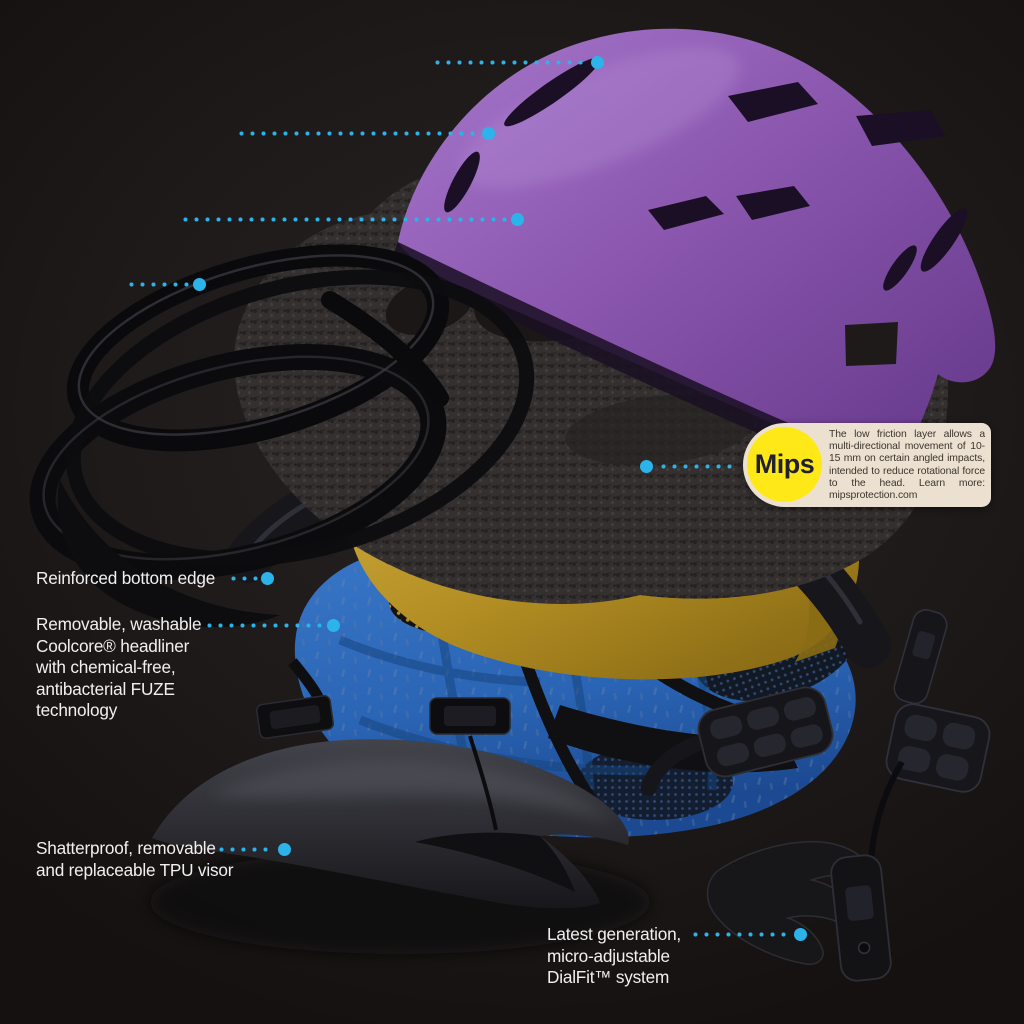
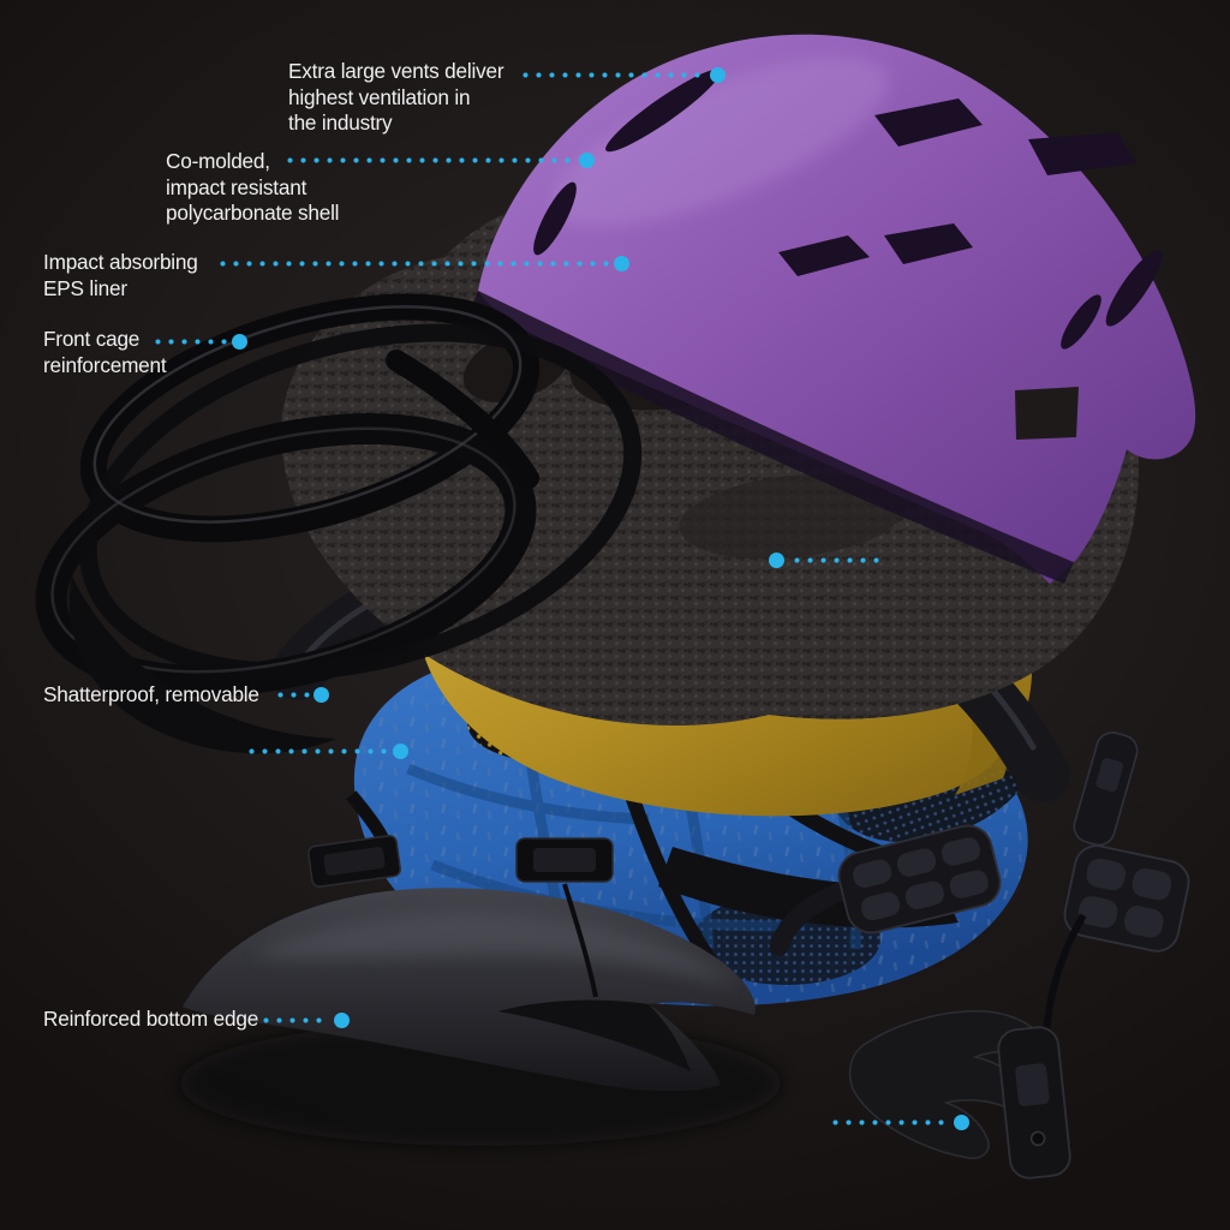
+ Extra large vents deliver
+ highest ventilation in
+ the industry
+ Co-molded,
+ impact resistant
+ polycarbonate shell
+ Impact absorbing
+ EPS liner
+ Front cage
+ reinforcement
- Reinforced bottom edge
+ Shatterproof, removable
- Removable, washable
- Coolcore® headliner
- with chemical-free,
- antibacterial FUZE
- technology
- Shatterproof, removable
+ Reinforced bottom edge
- and replaceable TPU visor
- Latest generation,
- micro-adjustable
- DialFit™ system
- Mips
- The low friction layer allows a multi-directional movement of 10-15 mm on certain angled impacts, intended to reduce rotational force to the head. Learn more: mipsprotection.com
